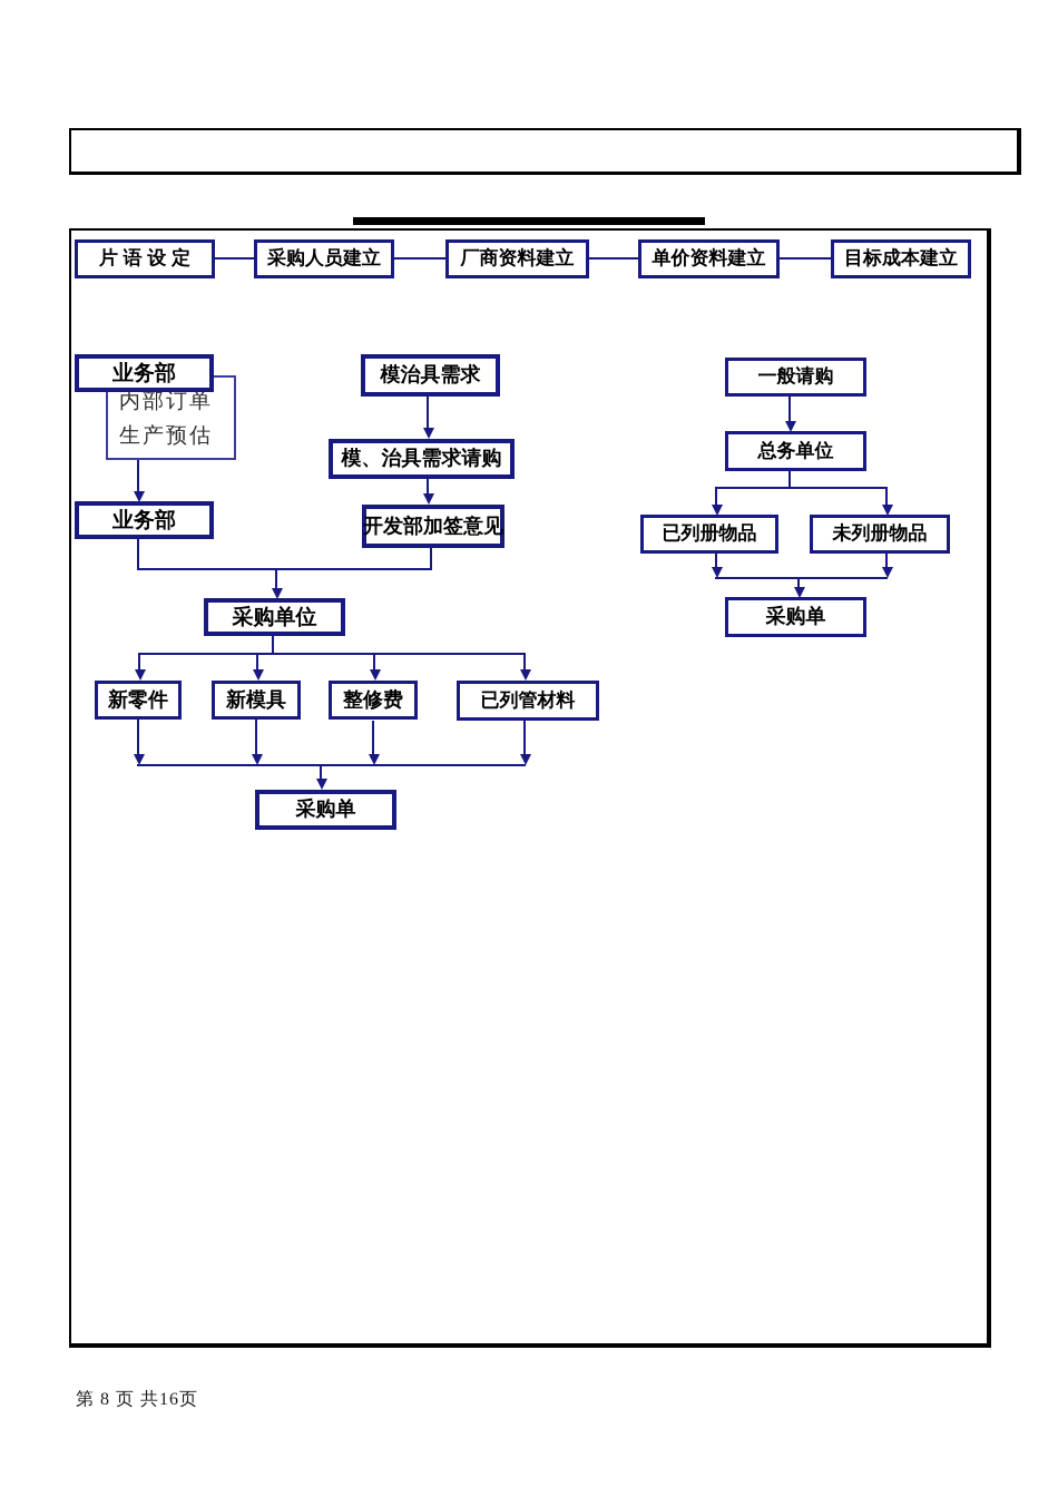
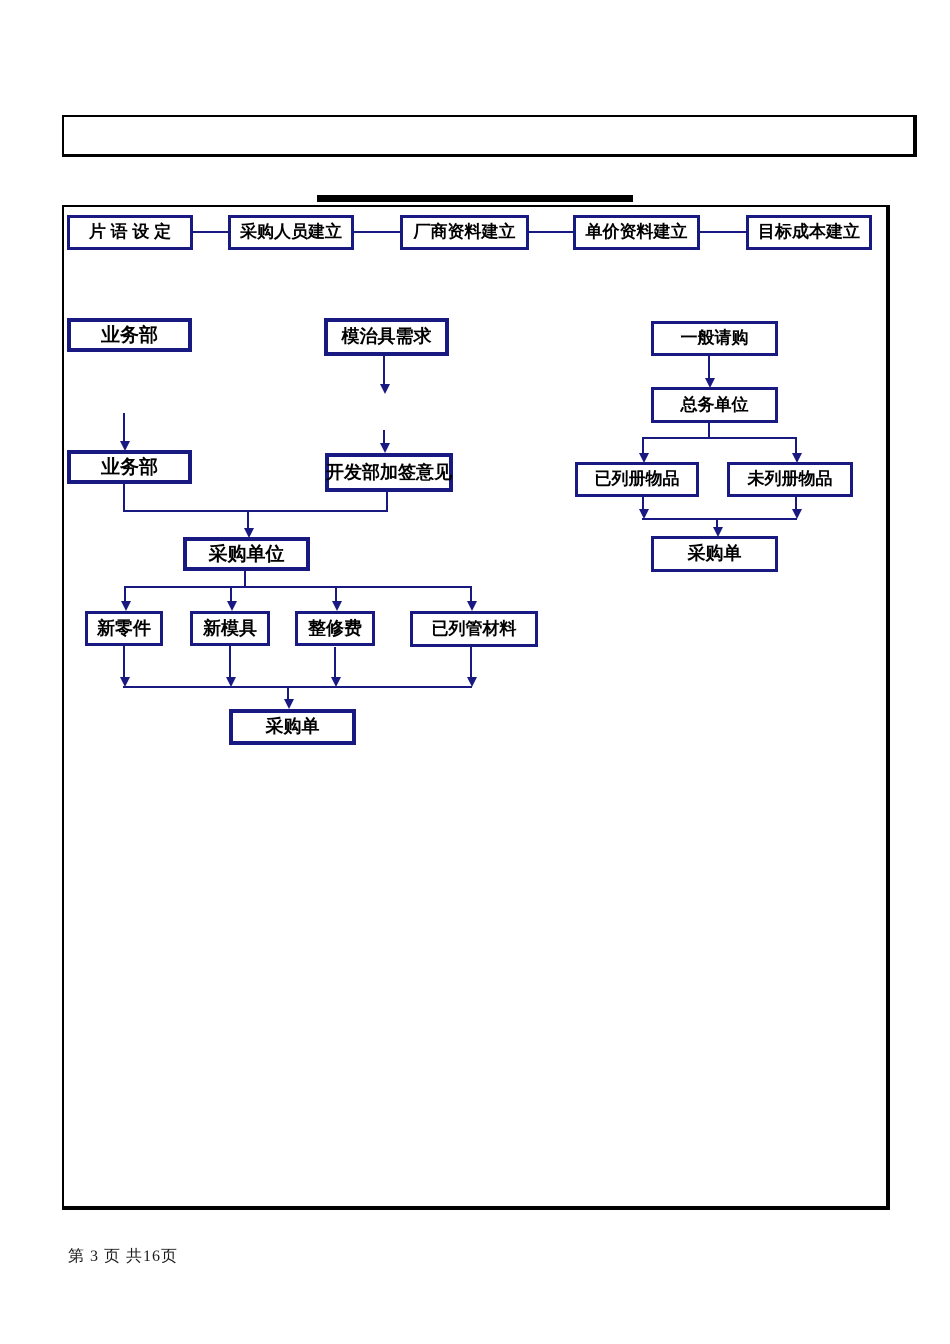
  片 语 设 定
  采购人员建立
  厂商资料建立
  单价资料建立
  目标成本建立
- 内部订单
- 生产预估
  业务部
  业务部
  采购单位
  新零件
  新模具
  整修费
  已列管材料
  采购单
  模治具需求
- 模、治具需求请购
  开发部加签意见
  一般请购
  总务单位
  已列册物品
  未列册物品
  采购单
- 第 8 页 共16页
+ 第 3 页 共16页
